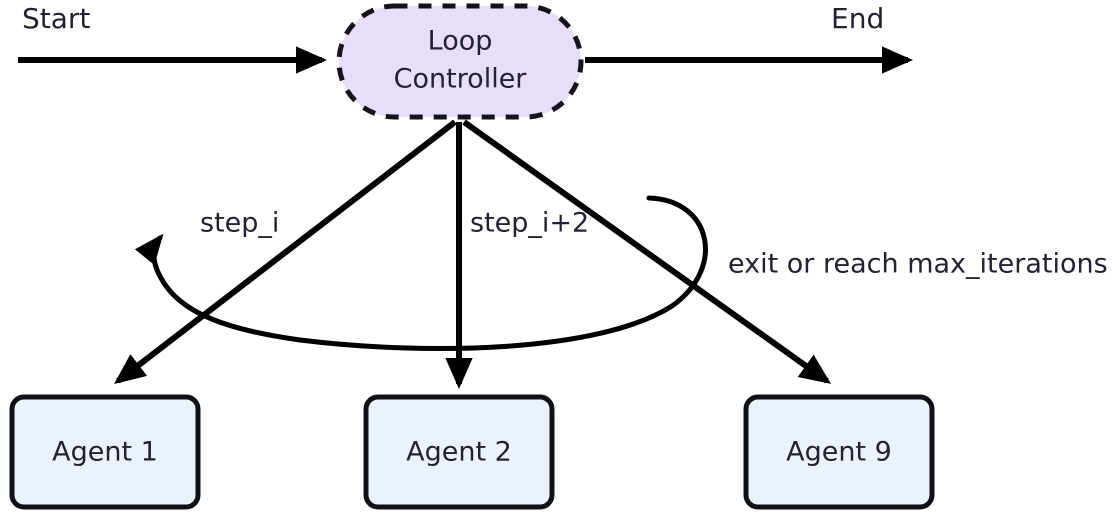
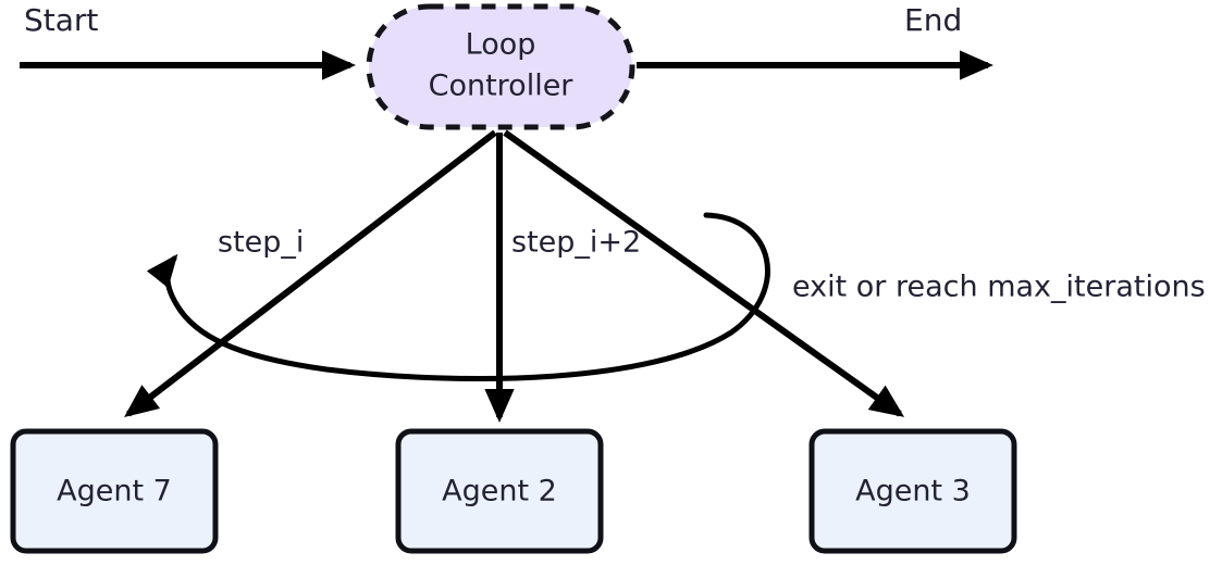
  Loop
  Controller
- Agent 1
+ Agent 7
  Agent 2
- Agent 9
+ Agent 3
  Start
  End
  step_i
  step_i+2
  exit or reach max_iterations
